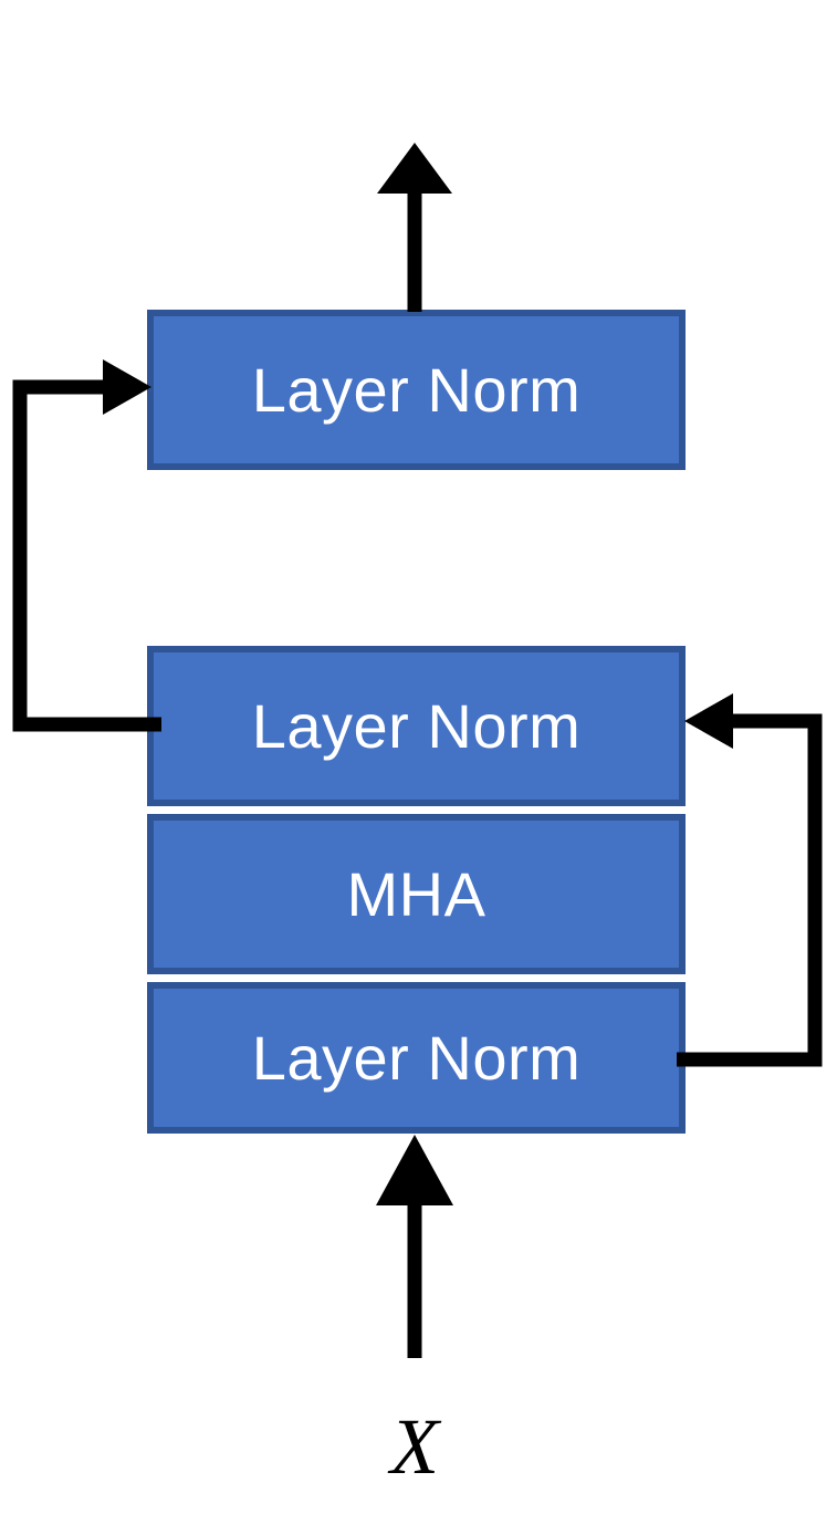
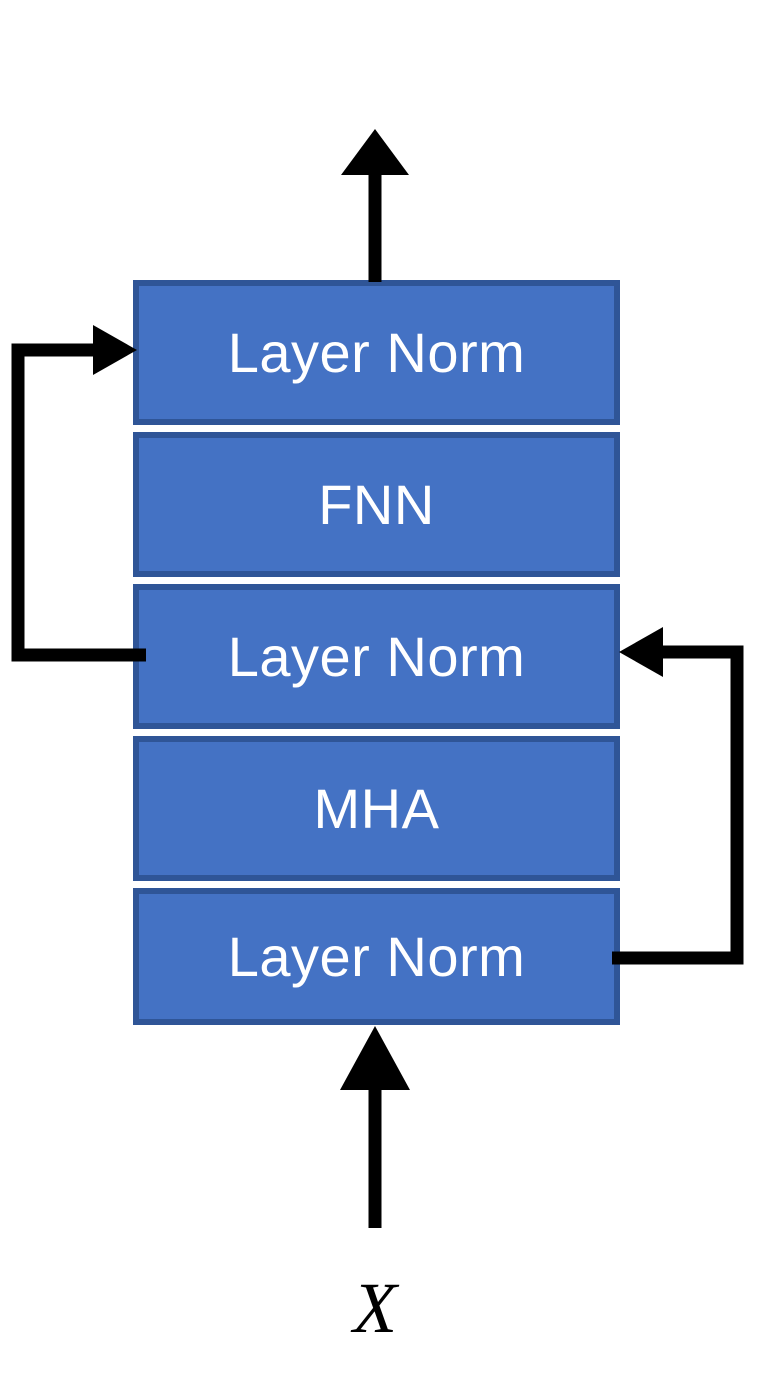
  Layer Norm
+ FNN
  Layer Norm
  MHA
  Layer Norm
  X
